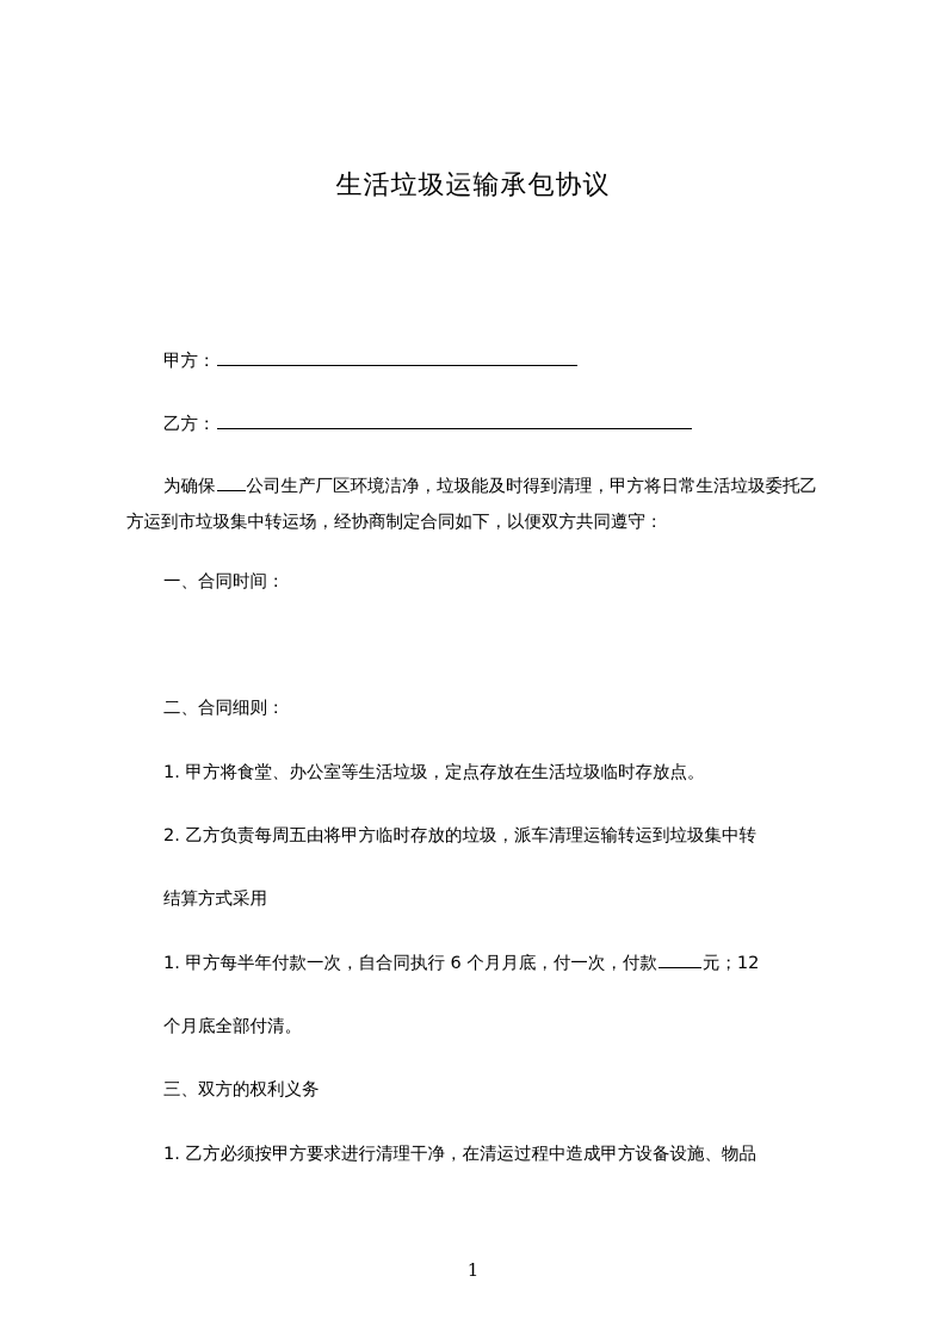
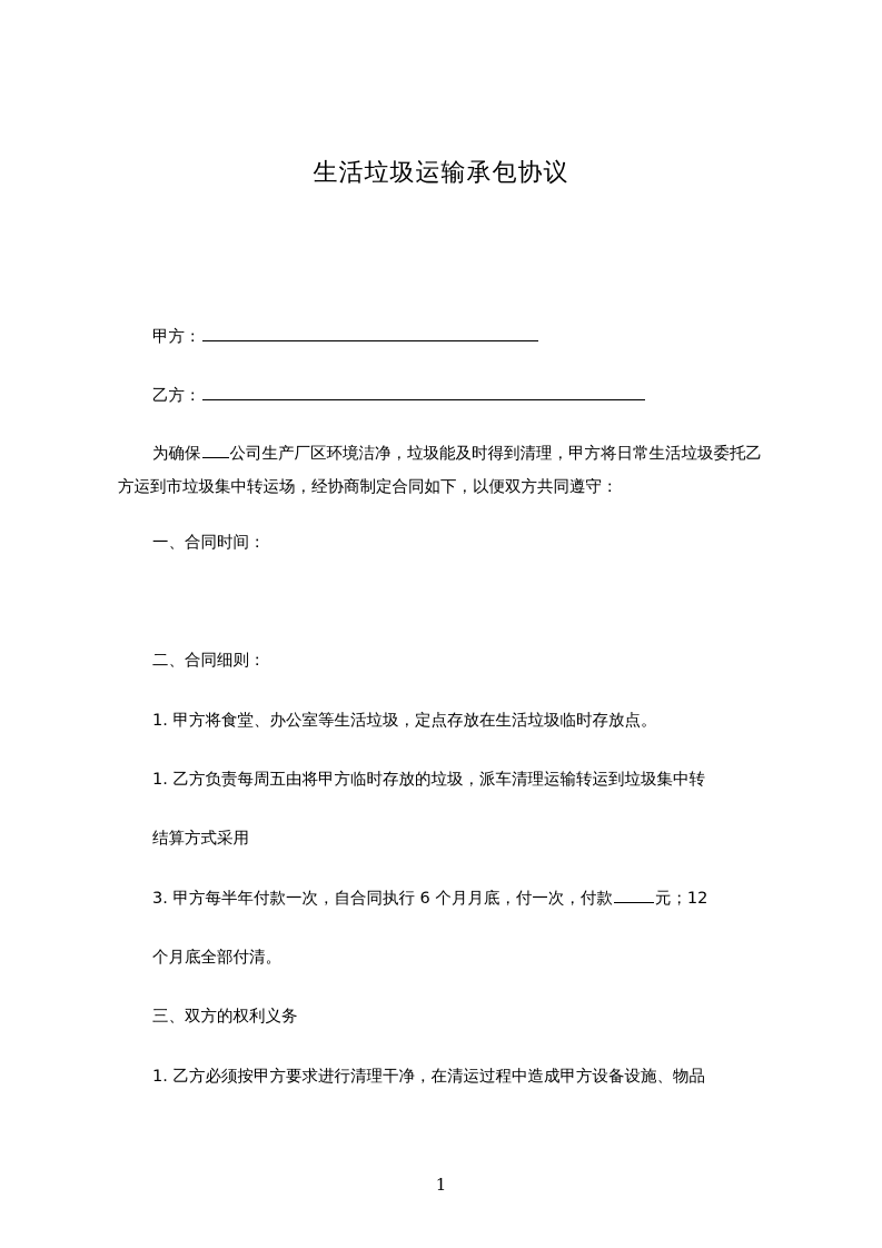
  生活垃圾运输承包协议
  甲方：
  乙方：
  为确保 公司生产厂区环境洁净，垃圾能及时得到清理，甲方将日常生活垃圾委托乙方运到市垃圾集中转运场，经协商制定合同如下，以便双方共同遵守：
  一、合同时间：
  二、合同细则：
  1. 甲方将食堂、办公室等生活垃圾，定点存放在生活垃圾临时存放点。
- 2. 乙方负责每周五由将甲方临时存放的垃圾，派车清理运输转运到垃圾集中转
+ 1. 乙方负责每周五由将甲方临时存放的垃圾，派车清理运输转运到垃圾集中转
  结算方式采用
- 1. 甲方每半年付款一次，自合同执行 6 个月月底，付一次，付款 元；12
+ 3. 甲方每半年付款一次，自合同执行 6 个月月底，付一次，付款 元；12
  个月底全部付清。
  三、双方的权利义务
  1. 乙方必须按甲方要求进行清理干净，在清运过程中造成甲方设备设施、物品
  1
